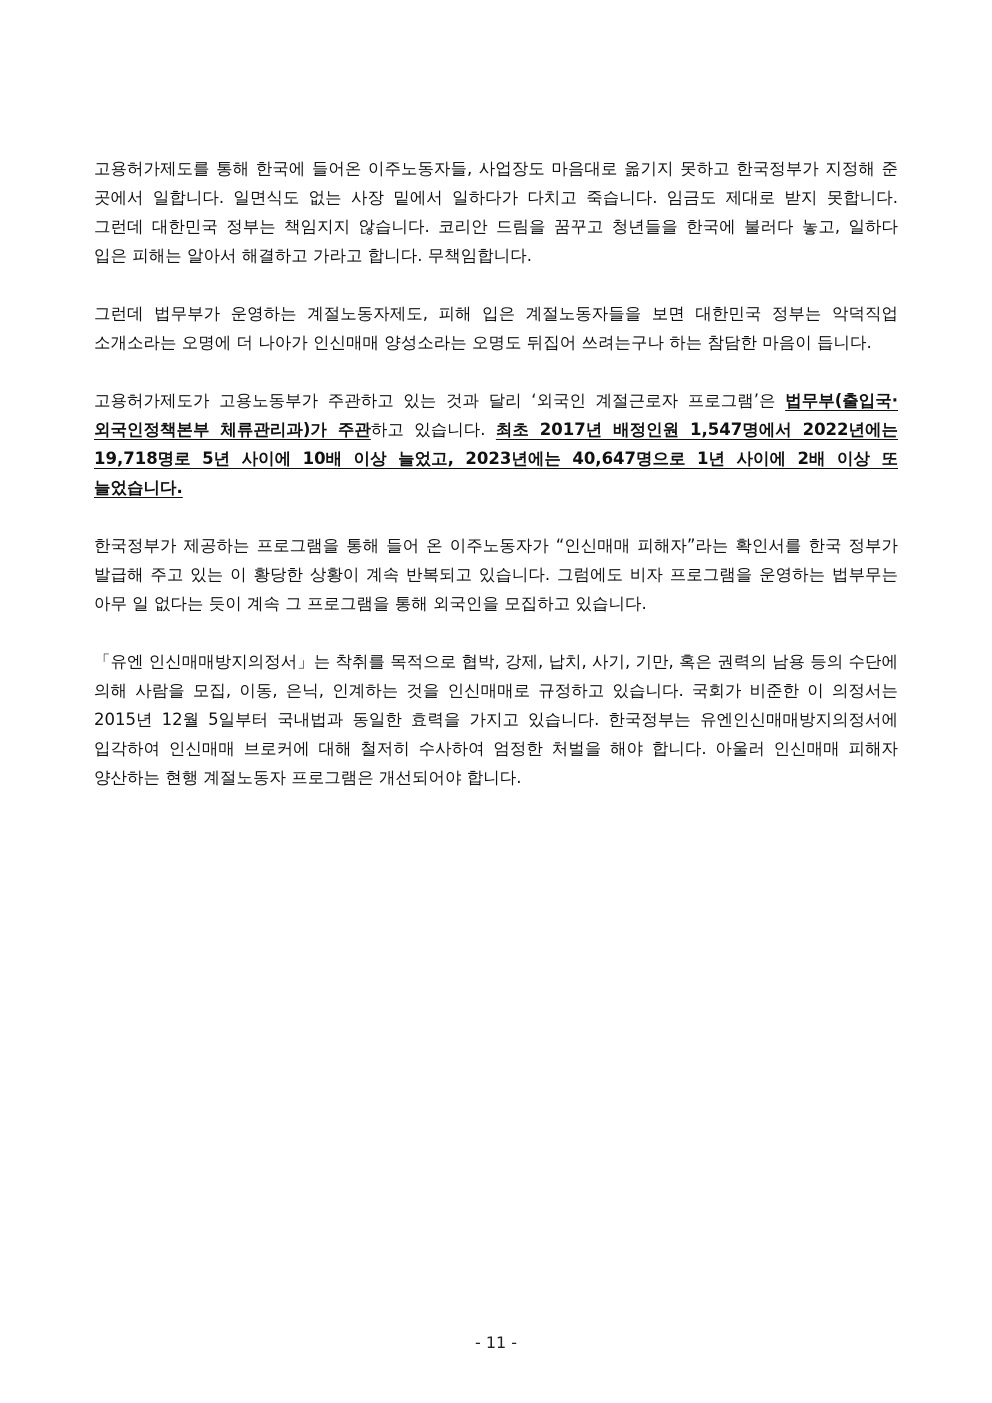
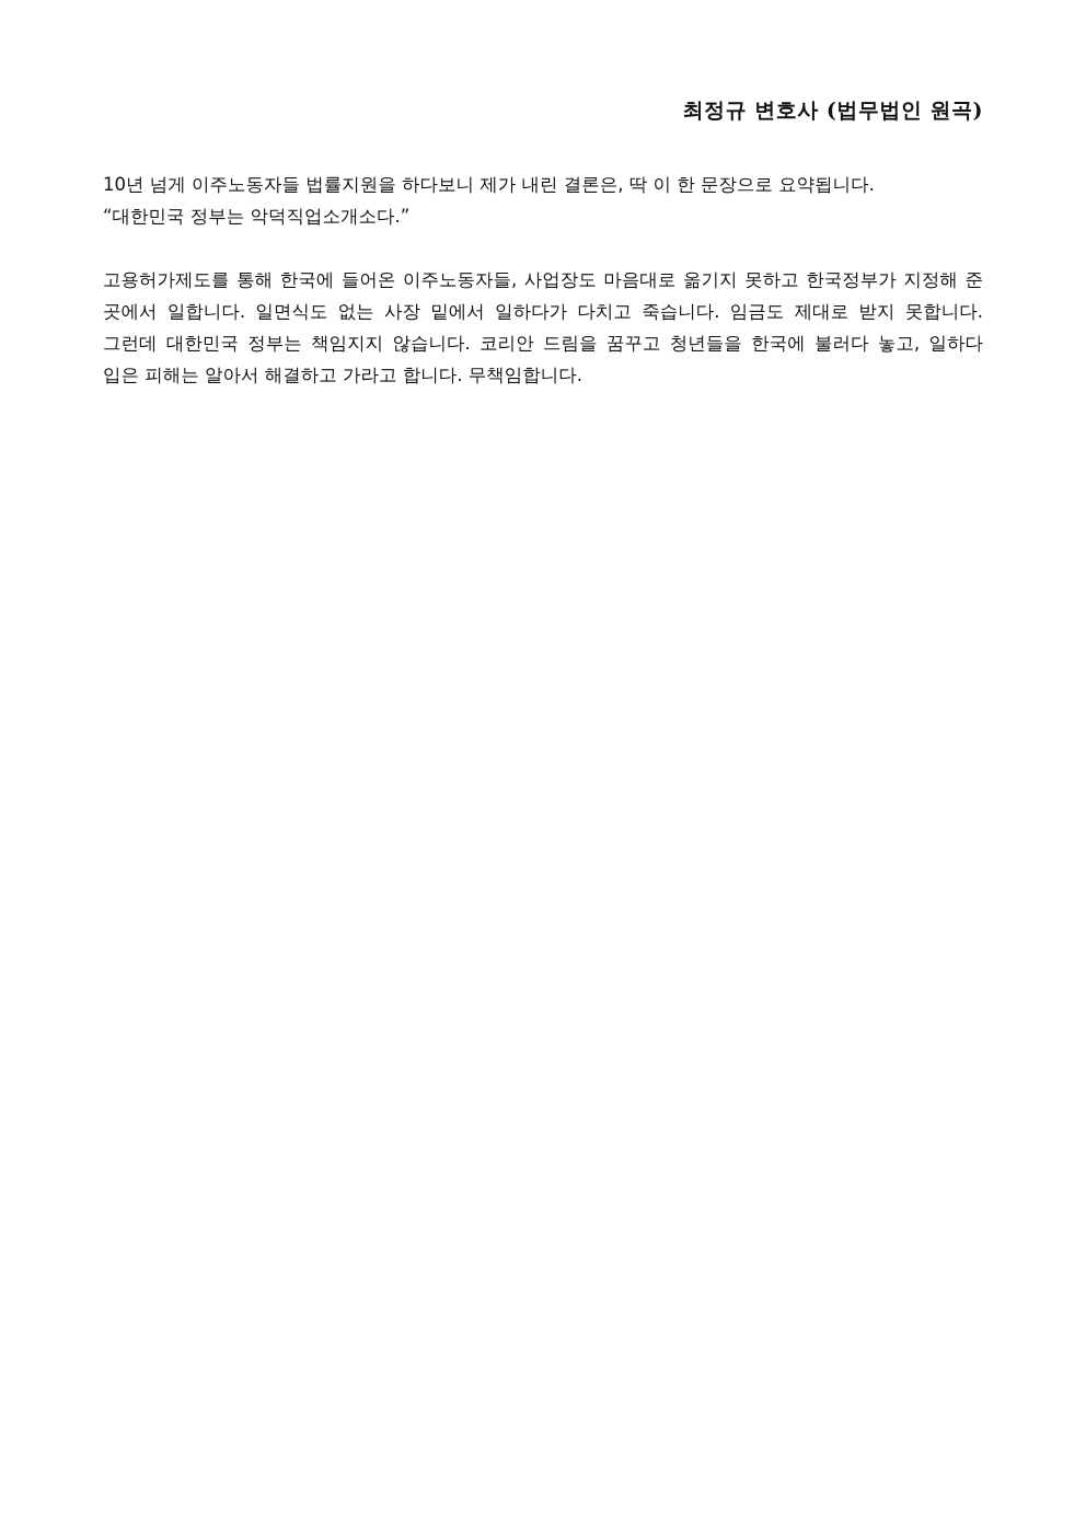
+ 최정규 변호사 (법무법인 원곡)
+ 10년 넘게 이주노동자들 법률지원을 하다보니 제가 내린 결론은, 딱 이 한 문장으로 요약됩니다.
+ “대한민국 정부는 악덕직업소개소다.”
  고용허가제도를 통해 한국에 들어온 이주노동자들, 사업장도 마음대로 옮기지 못하고 한국정부가 지정해 준 곳에서 일합니다. 일면식도 없는 사장 밑에서 일하다가 다치고 죽습니다. 임금도 제대로 받지 못합니다. 그런데 대한민국 정부는 책임지지 않습니다. 코리안 드림을 꿈꾸고 청년들을 한국에 불러다 놓고, 일하다 입은 피해는 알아서 해결하고 가라고 합니다. 무책임합니다.
- 그런데 법무부가 운영하는 계절노동자제도, 피해 입은 계절노동자들을 보면 대한민국 정부는 악덕직업 소개소라는 오명에 더 나아가 인신매매 양성소라는 오명도 뒤집어 쓰려는구나 하는 참담한 마음이 듭니다.
- 고용허가제도가 고용노동부가 주관하고 있는 것과 달리 ‘외국인 계절근로자 프로그램’은 법무부(출입국·외국인정책본부 체류관리과)가 주관하고 있습니다. 최초 2017년 배정인원 1,547명에서 2022년에는 19,718명로 5년 사이에 10배 이상 늘었고, 2023년에는 40,647명으로 1년 사이에 2배 이상 또 늘었습니다.
- 한국정부가 제공하는 프로그램을 통해 들어 온 이주노동자가 “인신매매 피해자”라는 확인서를 한국 정부가 발급해 주고 있는 이 황당한 상황이 계속 반복되고 있습니다. 그럼에도 비자 프로그램을 운영하는 법부무는 아무 일 없다는 듯이 계속 그 프로그램을 통해 외국인을 모집하고 있습니다.
- 「유엔 인신매매방지의정서」는 착취를 목적으로 협박, 강제, 납치, 사기, 기만, 혹은 권력의 남용 등의 수단에 의해 사람을 모집, 이동, 은닉, 인계하는 것을 인신매매로 규정하고 있습니다. 국회가 비준한 이 의정서는 2015년 12월 5일부터 국내법과 동일한 효력을 가지고 있습니다. 한국정부는 유엔인신매매방지의정서에 입각하여 인신매매 브로커에 대해 철저히 수사하여 엄정한 처벌을 해야 합니다. 아울러 인신매매 피해자 양산하는 현행 계절노동자 프로그램은 개선되어야 합니다.
- - 11 -
